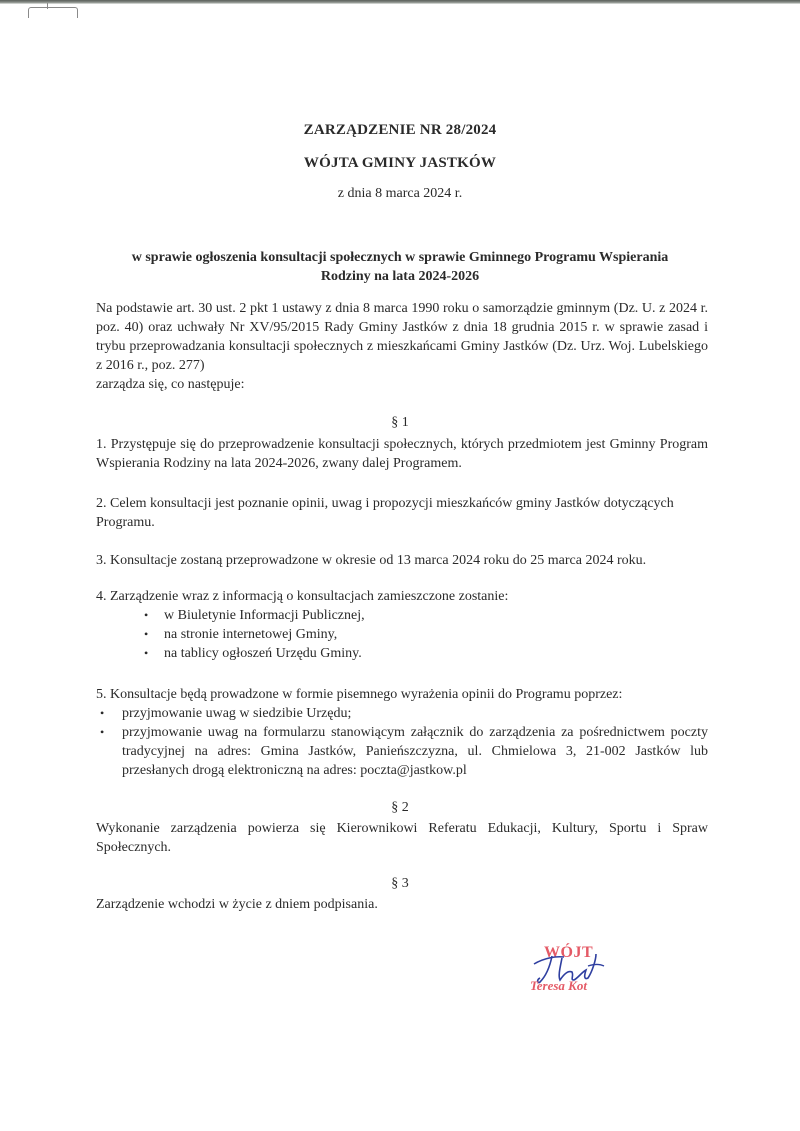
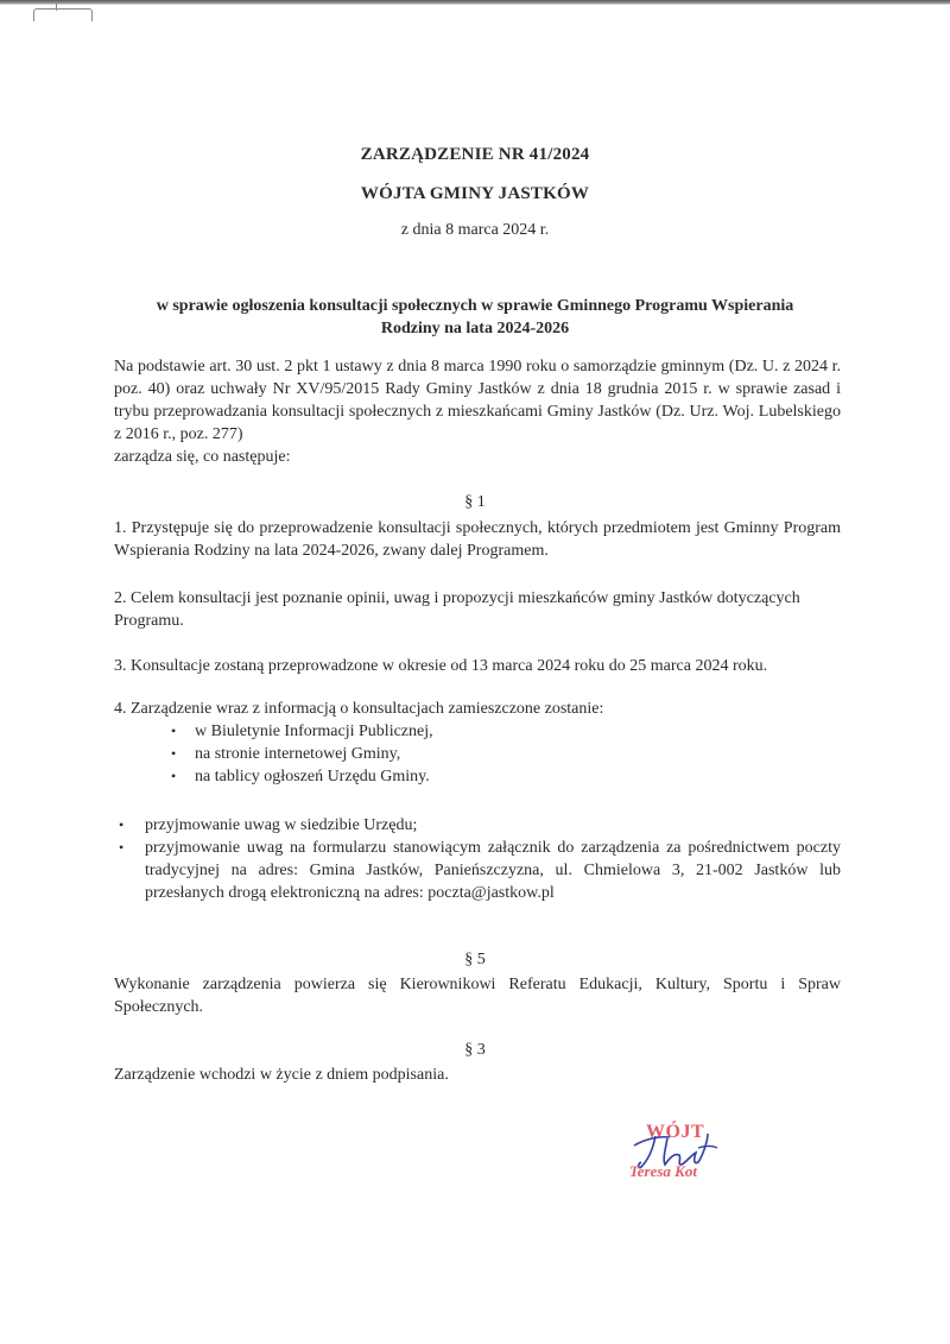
- ZARZĄDZENIE NR 28/2024
+ ZARZĄDZENIE NR 41/2024
  WÓJTA GMINY JASTKÓW
  z dnia 8 marca 2024 r.
  w sprawie ogłoszenia konsultacji społecznych w sprawie Gminnego Programu Wspierania Rodziny na lata 2024-2026
  Na podstawie art. 30 ust. 2 pkt 1 ustawy z dnia 8 marca 1990 roku o samorządzie gminnym (Dz. U. z 2024 r. poz. 40) oraz uchwały Nr XV/95/2015 Rady Gminy Jastków z dnia 18 grudnia 2015 r. w sprawie zasad i trybu przeprowadzania konsultacji społecznych z mieszkańcami Gminy Jastków (Dz. Urz. Woj. Lubelskiego z 2016 r., poz. 277)
  zarządza się, co następuje:
  § 1
  1. Przystępuje się do przeprowadzenie konsultacji społecznych, których przedmiotem jest Gminny Program Wspierania Rodziny na lata 2024-2026, zwany dalej Programem.
  2. Celem konsultacji jest poznanie opinii, uwag i propozycji mieszkańców gminy Jastków dotyczących Programu.
  3. Konsultacje zostaną przeprowadzone w okresie od 13 marca 2024 roku do 25 marca 2024 roku.
  4. Zarządzenie wraz z informacją o konsultacjach zamieszczone zostanie:
  •
  w Biuletynie Informacji Publicznej,
  •
  na stronie internetowej Gminy,
  •
  na tablicy ogłoszeń Urzędu Gminy.
- 5. Konsultacje będą prowadzone w formie pisemnego wyrażenia opinii do Programu poprzez:
  •
  przyjmowanie uwag w siedzibie Urzędu;
  •
  przyjmowanie uwag na formularzu stanowiącym załącznik do zarządzenia za pośrednictwem poczty tradycyjnej na adres: Gmina Jastków, Panieńszczyzna, ul. Chmielowa 3, 21-002 Jastków lub przesłanych drogą elektroniczną na adres: poczta@jastkow.pl
- § 2
+ § 5
  Wykonanie zarządzenia powierza się Kierownikowi Referatu Edukacji, Kultury, Sportu i Spraw Społecznych.
  § 3
  Zarządzenie wchodzi w życie z dniem podpisania.
  WÓJT
  Teresa Kot
